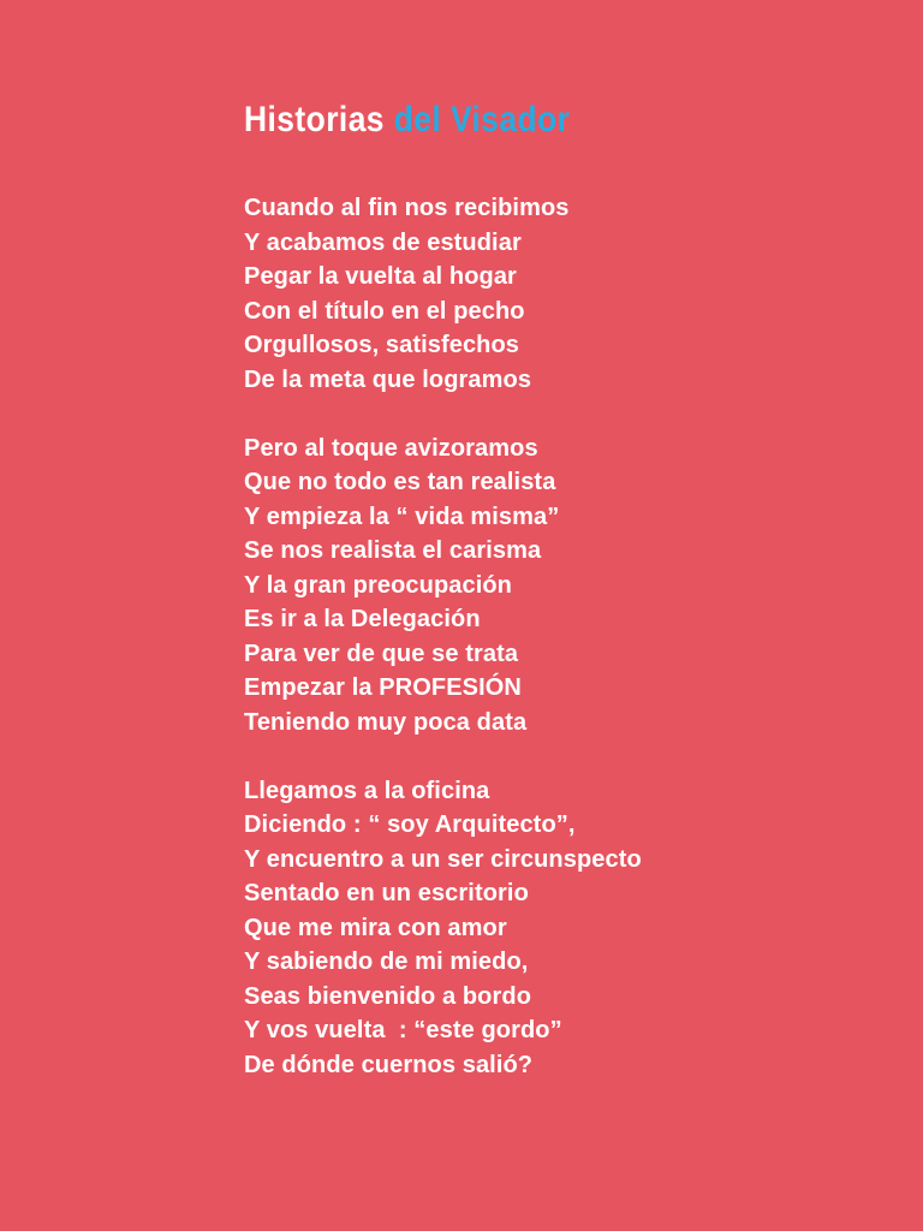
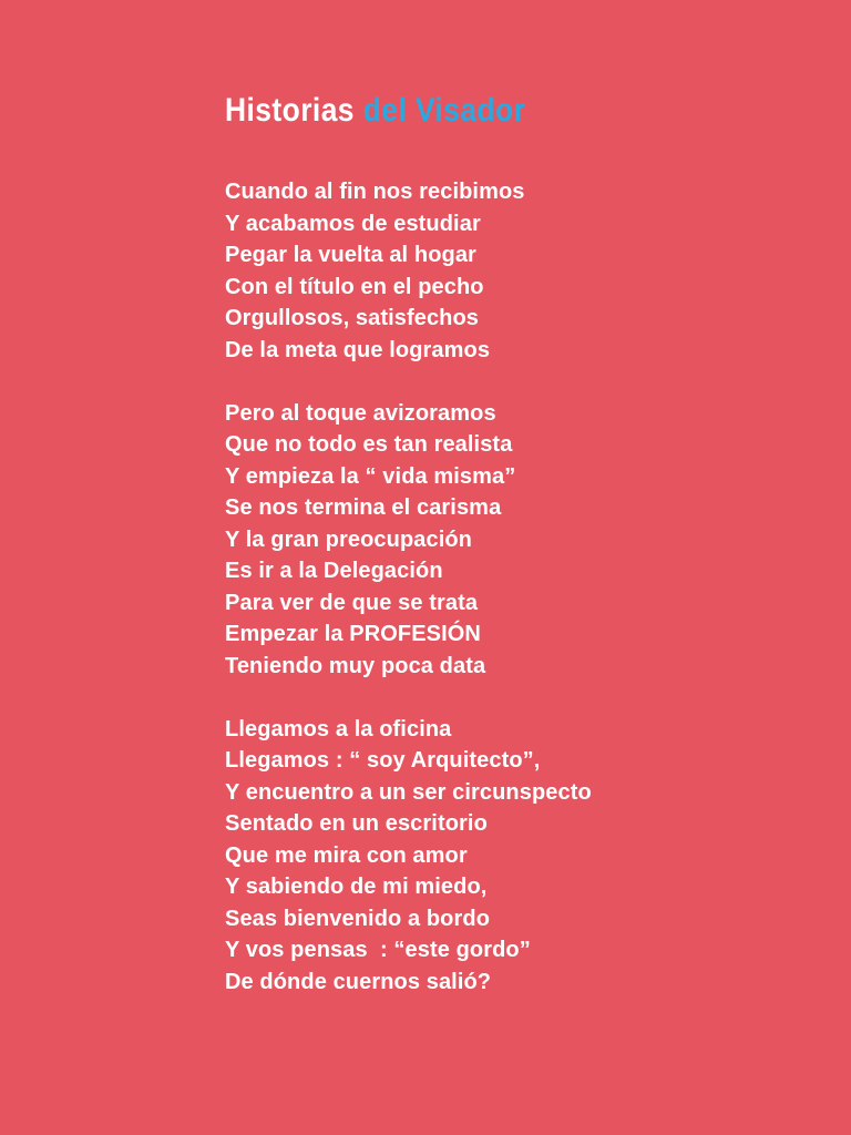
  Historias del Visador
  Cuando al fin nos recibimos
  Y acabamos de estudiar
  Pegar la vuelta al hogar
  Con el título en el pecho
  Orgullosos, satisfechos
  De la meta que logramos
  Pero al toque avizoramos
  Que no todo es tan realista
  Y empieza la “ vida misma”
- Se nos realista el carisma
+ Se nos termina el carisma
  Y la gran preocupación
  Es ir a la Delegación
  Para ver de que se trata
  Empezar la PROFESIÓN
  Teniendo muy poca data
  Llegamos a la oficina
- Diciendo : “ soy Arquitecto”,
+ Llegamos : “ soy Arquitecto”,
  Y encuentro a un ser circunspecto
  Sentado en un escritorio
  Que me mira con amor
  Y sabiendo de mi miedo,
  Seas bienvenido a bordo
- Y vos vuelta : “este gordo”
+ Y vos pensas : “este gordo”
  De dónde cuernos salió?
